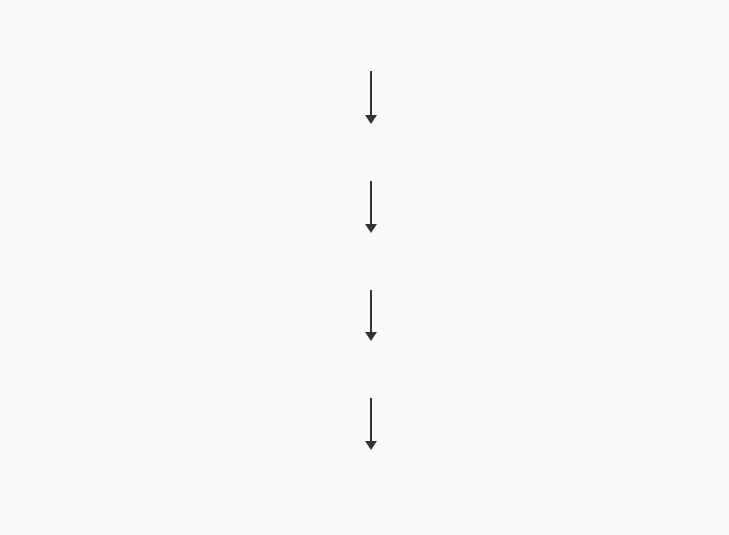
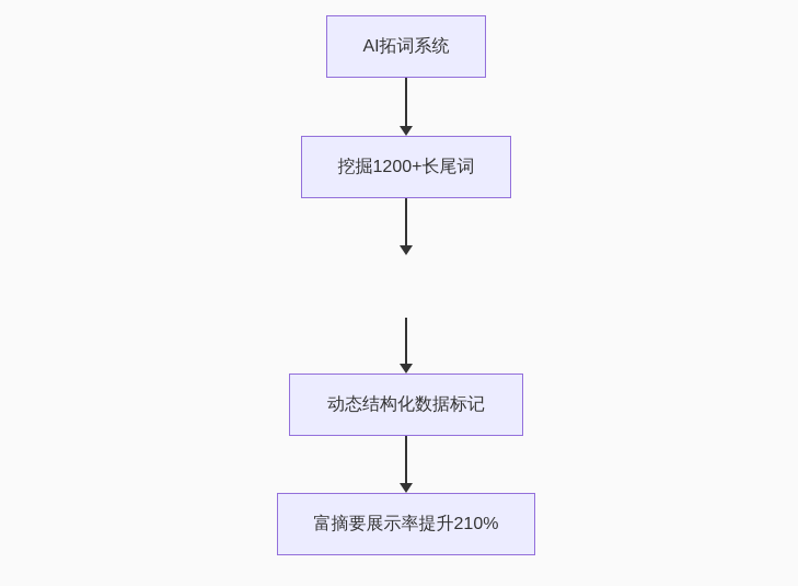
+ AI拓词系统
+ 挖掘1200+长尾词
+ 动态结构化数据标记
+ 富摘要展示率提升210%
